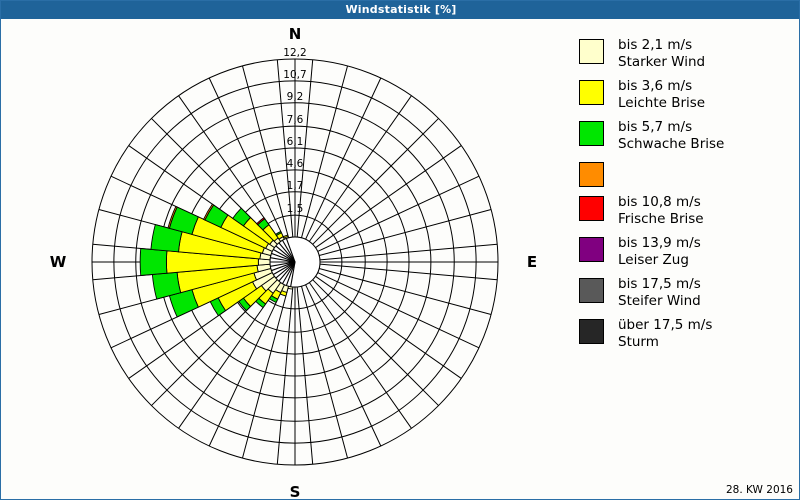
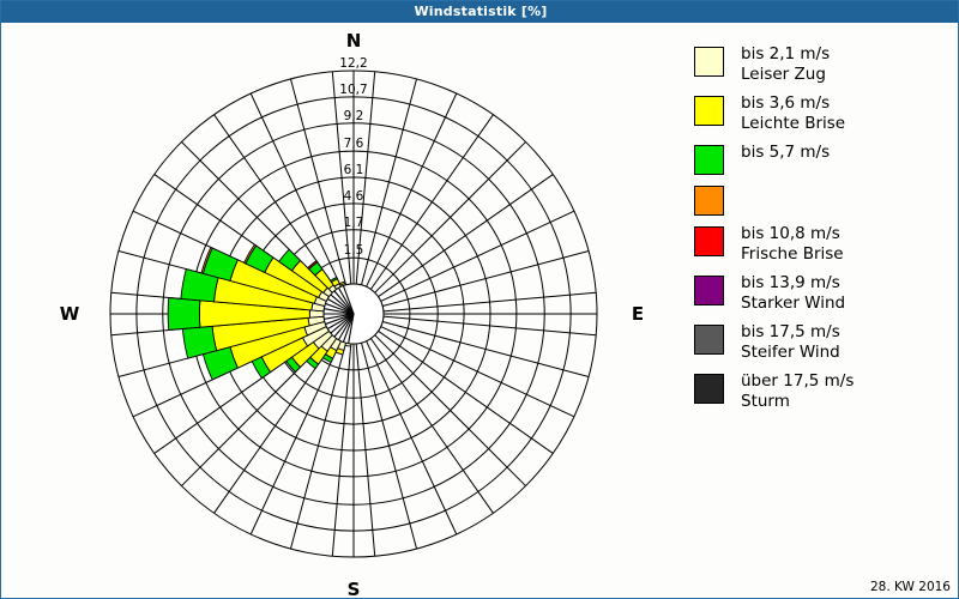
  Windstatistik [%]
  1,5
  1,7
  4,6
  6,1
  7,6
  9,2
  10,7
  12,2
  N
  E
  S
  W
  bis 2,1 m/s
- Starker Wind
+ Leiser Zug
  bis 3,6 m/s
  Leichte Brise
  bis 5,7 m/s
- Schwache Brise
  bis 10,8 m/s
  Frische Brise
  bis 13,9 m/s
- Leiser Zug
+ Starker Wind
  bis 17,5 m/s
  Steifer Wind
  über 17,5 m/s
  Sturm
  28. KW 2016
